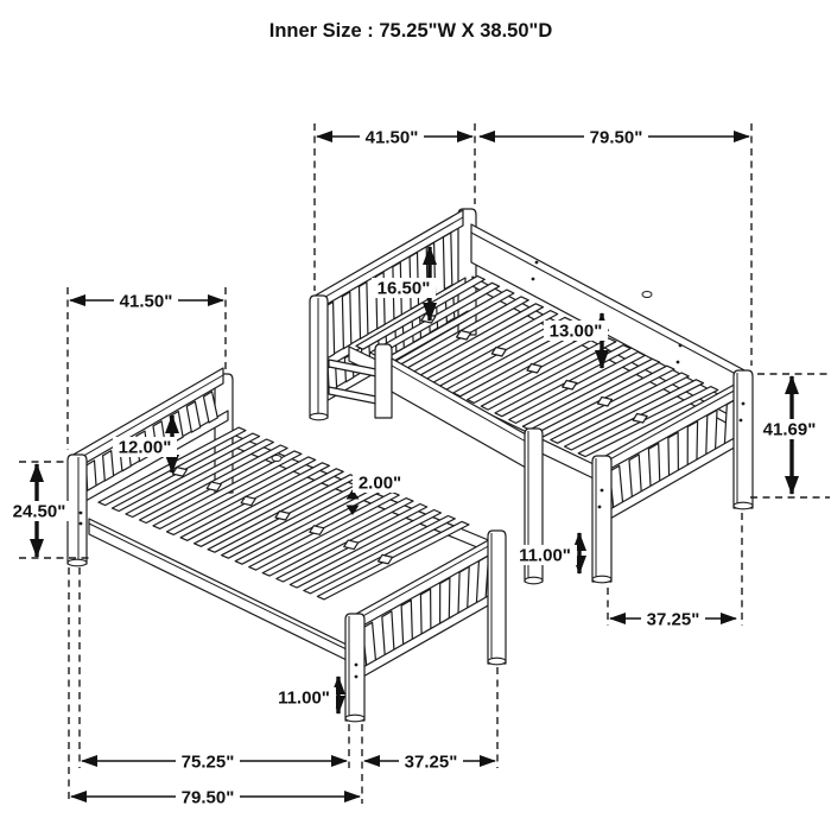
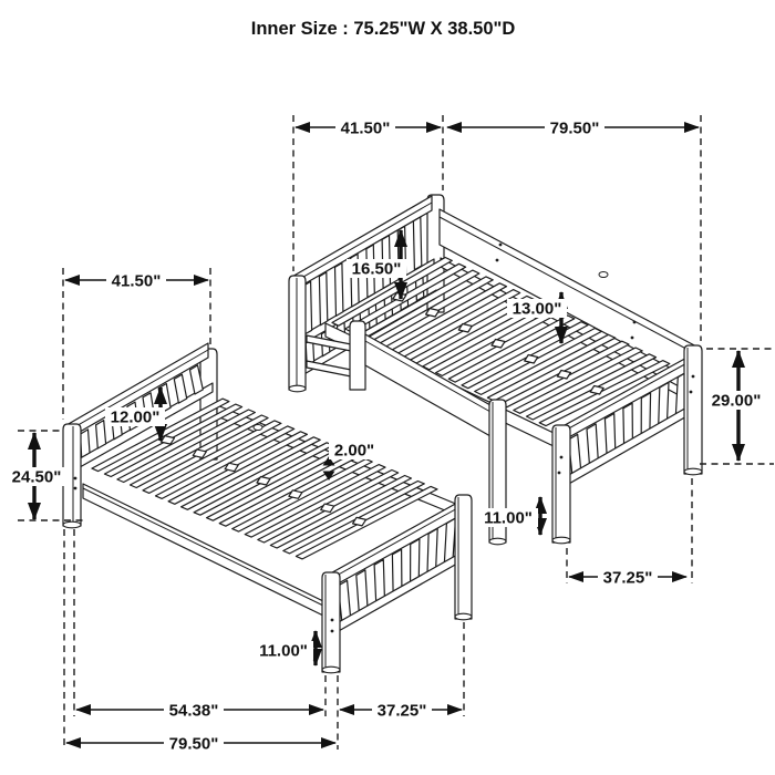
  Inner Size : 75.25"W X 38.50"D
  41.50"
  79.50"
  41.50"
  16.50"
  13.00"
- 41.69"
+ 29.00"
  11.00"
  37.25"
  12.00"
  24.50"
  2.00"
  11.00"
- 75.25"
+ 54.38"
  37.25"
  79.50"
